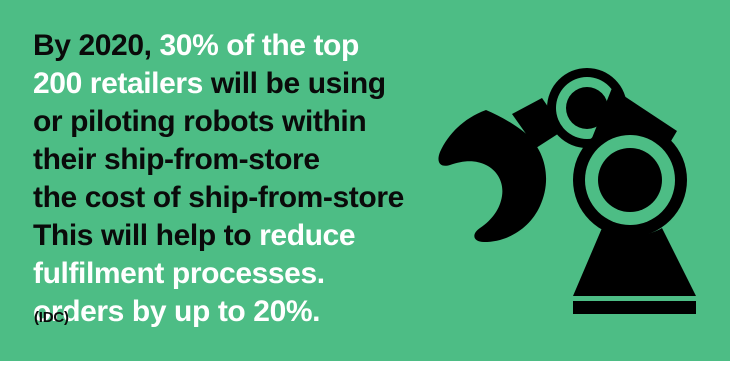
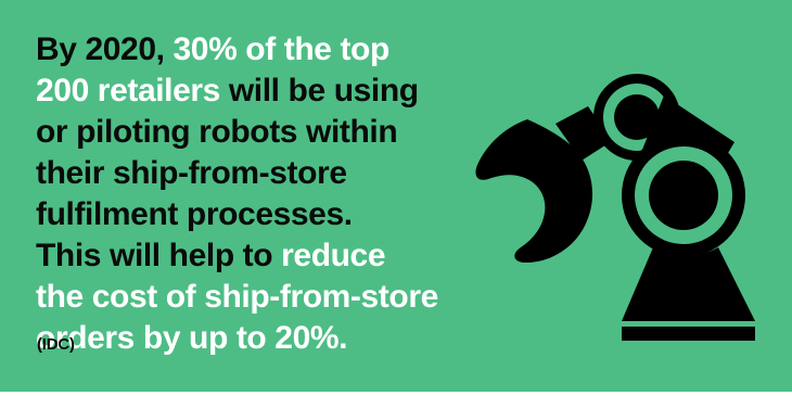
  By 2020, 30% of the top
  200 retailers will be using
  or piloting robots within
  their ship-from-store
- the cost of ship-from-store
+ fulfilment processes.
  This will help to reduce
- fulfilment processes.
+ the cost of ship-from-store
  orders by up to 20%.
  (IDC)
